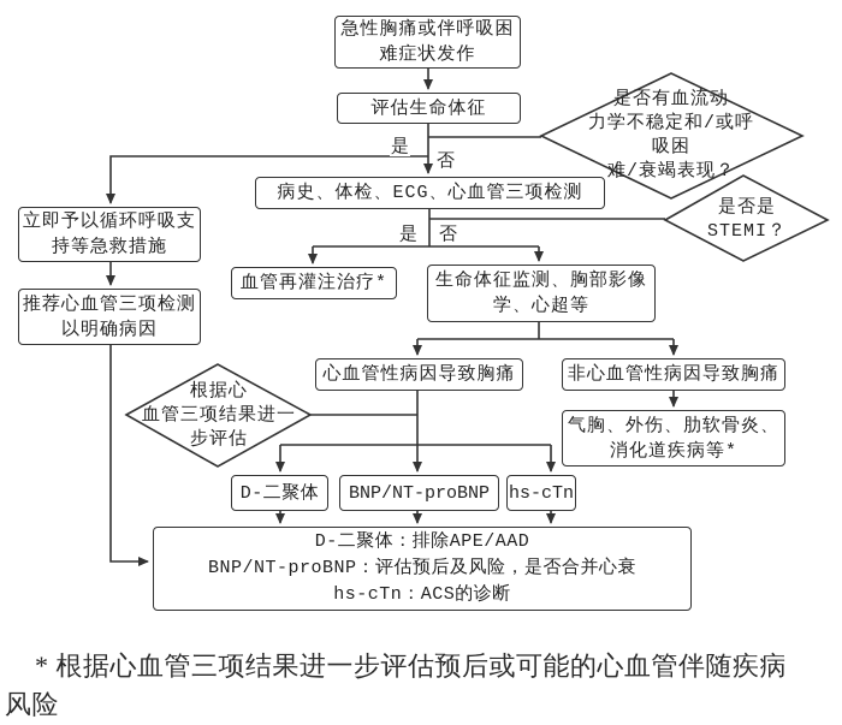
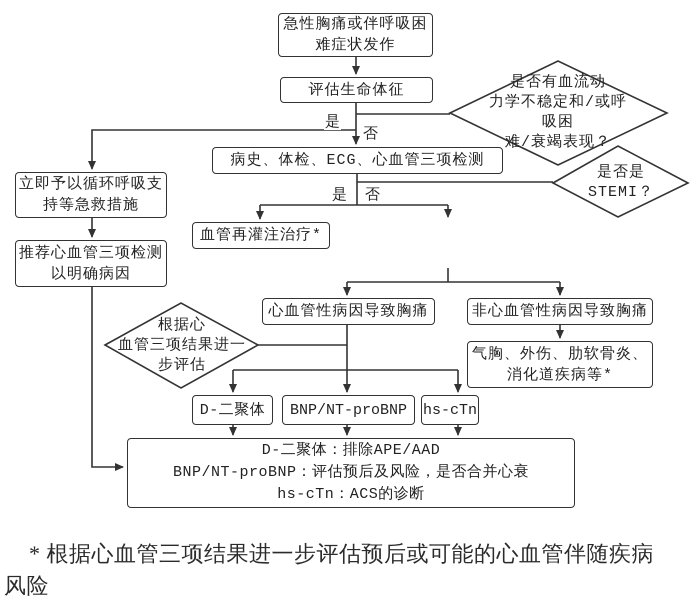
  急性胸痛或伴呼吸困
  难症状发作
  评估生命体征
  病史、体检、ECG、心血管三项检测
  立即予以循环呼吸支
  持等急救措施
  推荐心血管三项检测
  以明确病因
  血管再灌注治疗*
- 生命体征监测、胸部影像
- 学、心超等
  心血管性病因导致胸痛
  非心血管性病因导致胸痛
  气胸、外伤、肋软骨炎、
  消化道疾病等*
  D-二聚体
  BNP/NT-proBNP
  hs-cTn
  D-二聚体：排除APE/AAD
  BNP/NT-proBNP：评估预后及风险，是否合并心衰
  hs-cTn：ACS的诊断
  是否有血流动
  力学不稳定和/或呼吸困
  难/衰竭表现？
  是否是STEMI？
  根据心
  血管三项结果进一
  步评估
  是
  否
  是
  否
  * 根据心血管三项结果进一步评估预后或可能的心血管伴随疾病
  风险
